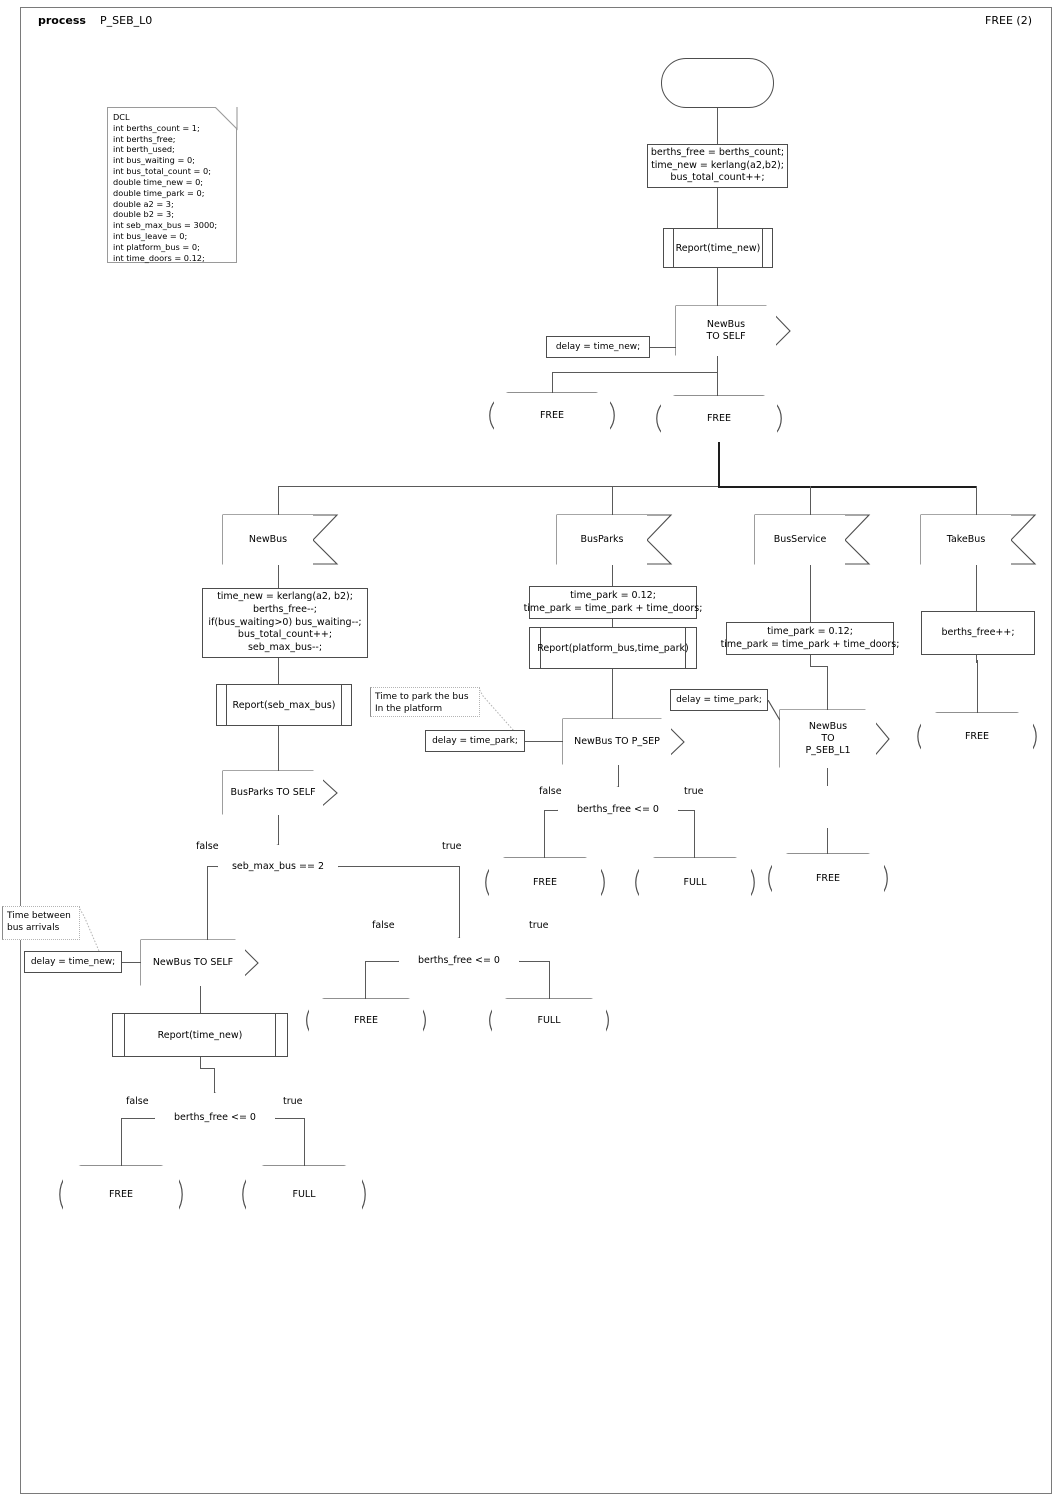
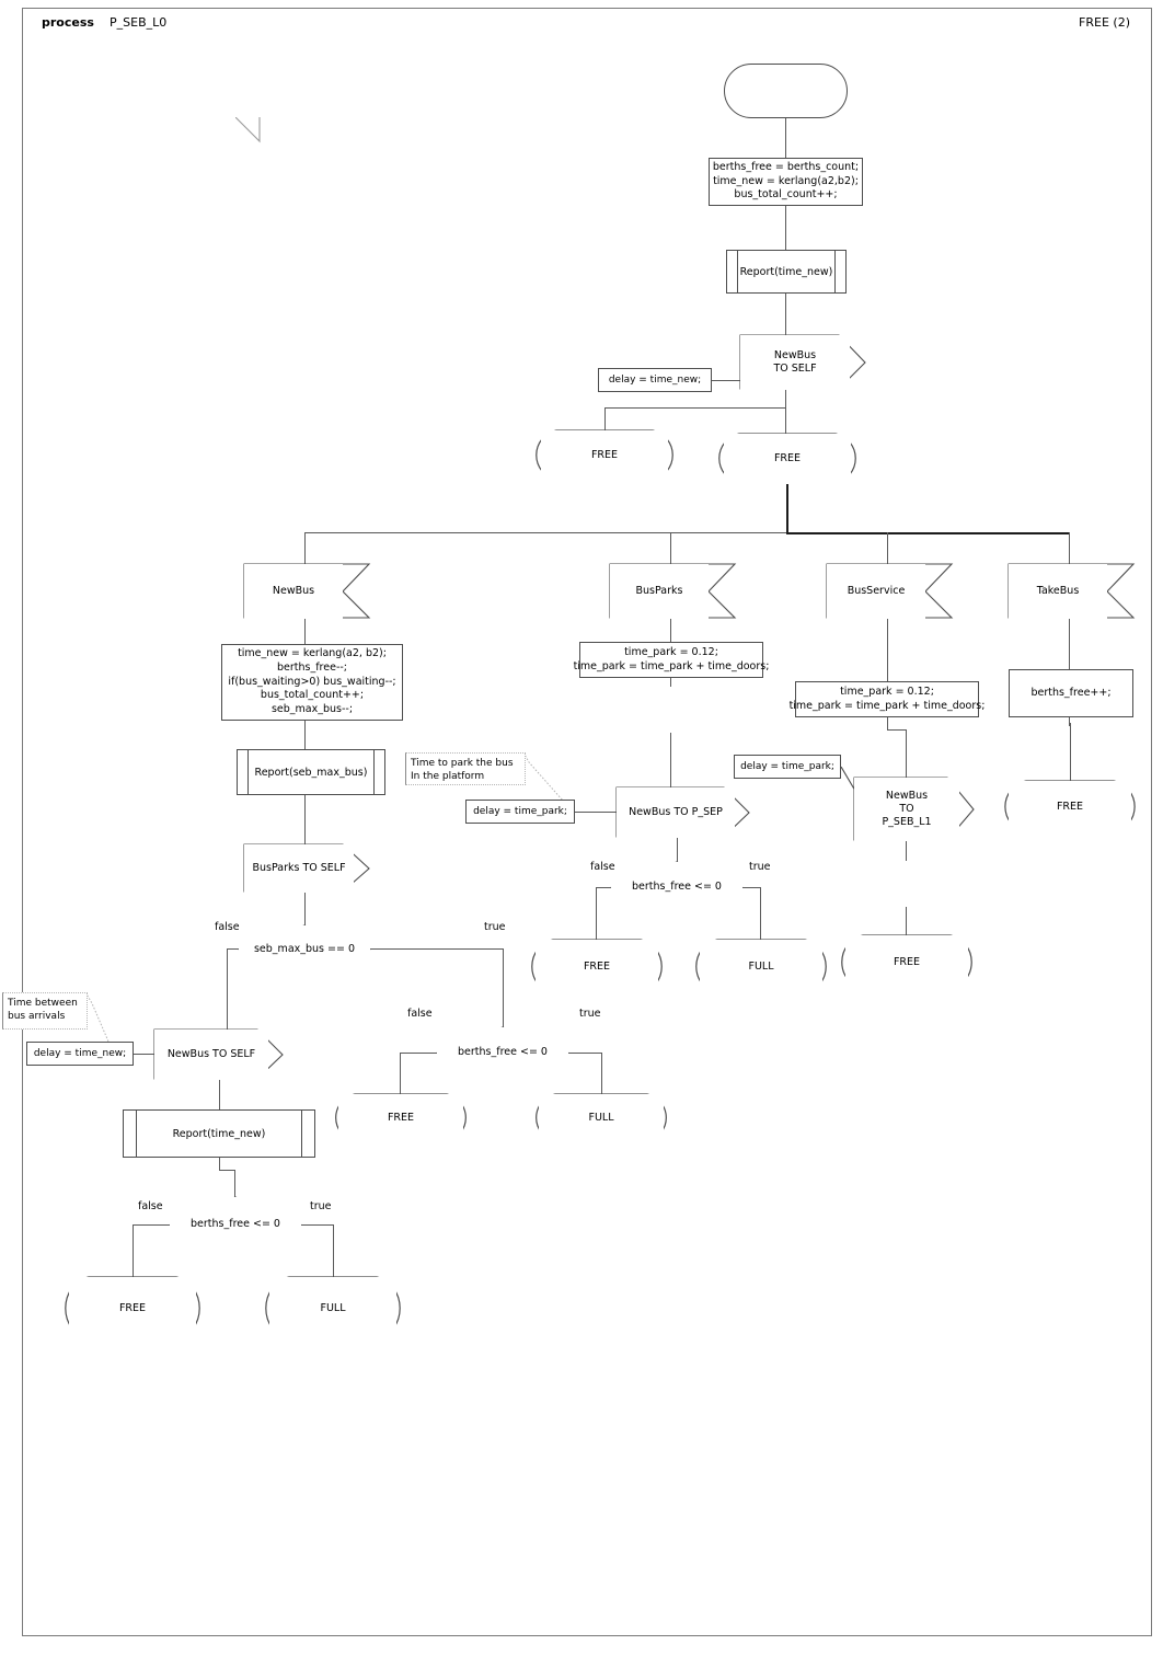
  process
  P_SEB_L0
  FREE (2)
- DCL
- int berths_count = 1;
- int berths_free;
- int berth_used;
- int bus_waiting = 0;
- int bus_total_count = 0;
- double time_new = 0;
- double time_park = 0;
- double a2 = 3;
- double b2 = 3;
- int seb_max_bus = 3000;
- int bus_leave = 0;
- int platform_bus = 0;
- int time_doors = 0.12;
  berths_free = berths_count;
  time_new = kerlang(a2,b2);
  bus_total_count++;
  Report(time_new)
  NewBus
  TO SELF
  delay = time_new;
  FREE
  FREE
  NewBus
  BusParks
  BusService
  TakeBus
  time_new = kerlang(a2, b2);
  berths_free--;
  if(bus_waiting>0) bus_waiting--;
  bus_total_count++;
  seb_max_bus--;
  Report(seb_max_bus)
  BusParks TO SELF
- seb_max_bus == 2
+ seb_max_bus == 0
  false
  true
  Time between
  bus arrivals
  delay = time_new;
  NewBus TO SELF
  Report(time_new)
  berths_free <= 0
  false
  true
  FREE
  FULL
  berths_free <= 0
  false
  true
  FREE
  FULL
  time_park = 0.12;
  time_park = time_park + time_doors;
- Report(platform_bus,time_park)
  Time to park the bus
  In the platform
  delay = time_park;
  NewBus TO P_SEP
  berths_free <= 0
  false
  true
  FREE
  FULL
  time_park = 0.12;
  time_park = time_park + time_doors;
  delay = time_park;
  NewBus
  TO
  P_SEB_L1
  FREE
  berths_free++;
  FREE
